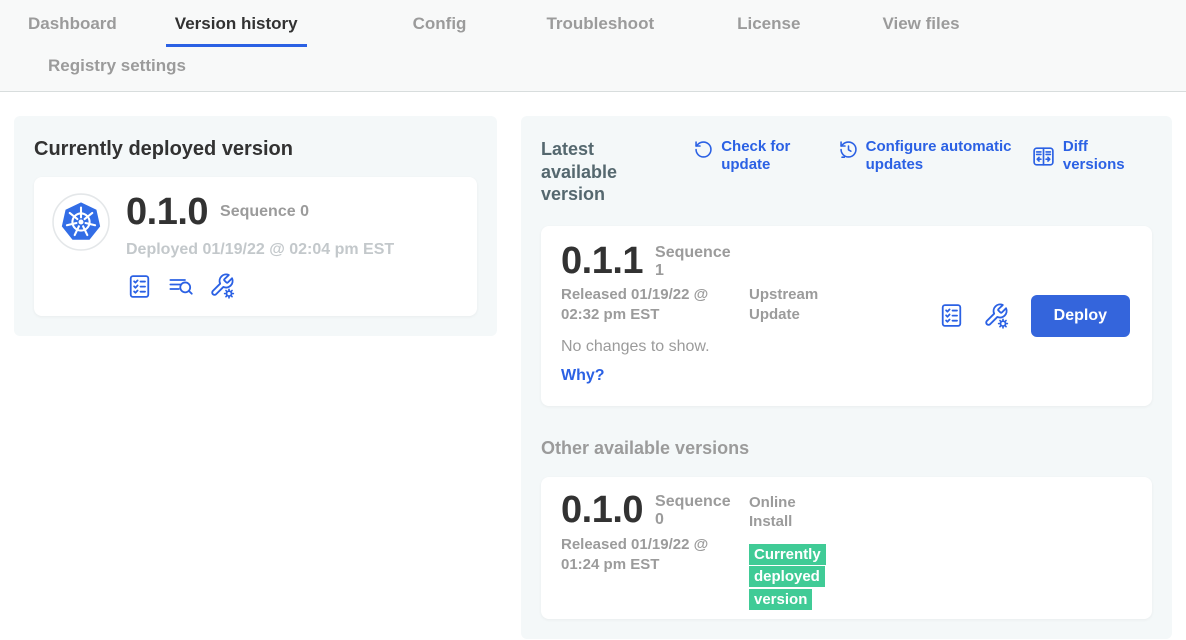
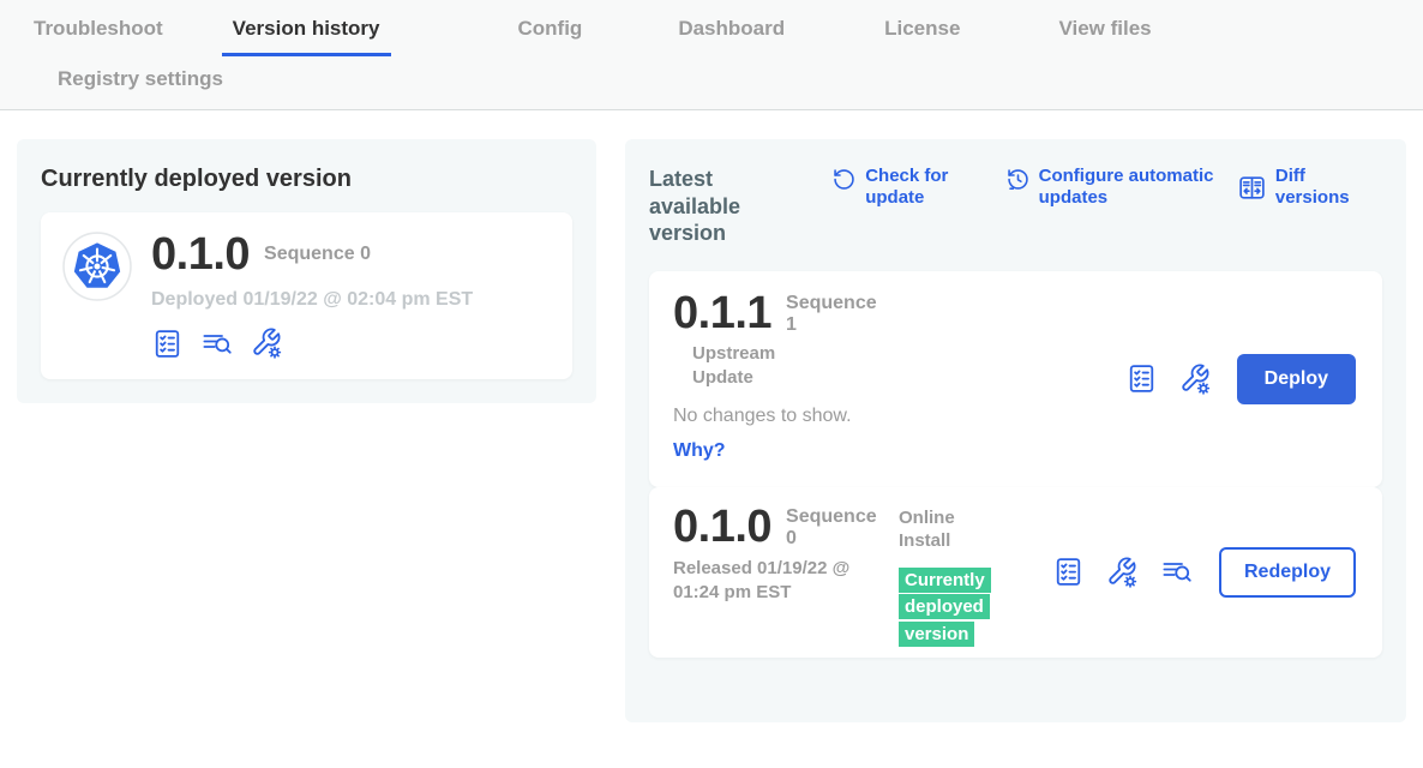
- Dashboard
+ Troubleshoot
  Version history
  Config
- Troubleshoot
+ Dashboard
  License
  View files
  Registry settings
  Currently deployed version
  0.1.0
  Sequence 0
  Deployed 01/19/22 @ 02:04 pm EST
  Latest available version
  Check for update
  Configure automatic updates
  Diff versions
  0.1.1
  Sequence 1
- Released 01/19/22 @ 02:32 pm EST
  Upstream Update
  No changes to show.
  Why?
  Deploy
- Other available versions
  0.1.0
  Sequence 0
  Released 01/19/22 @ 01:24 pm EST
  Online Install
  Currently deployed version
+ Redeploy
